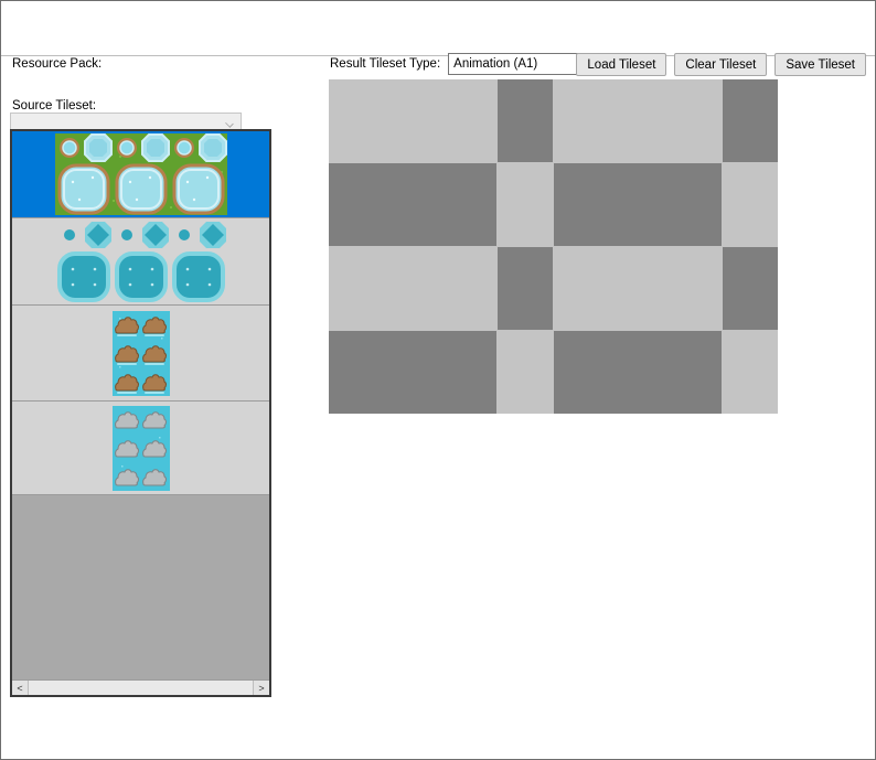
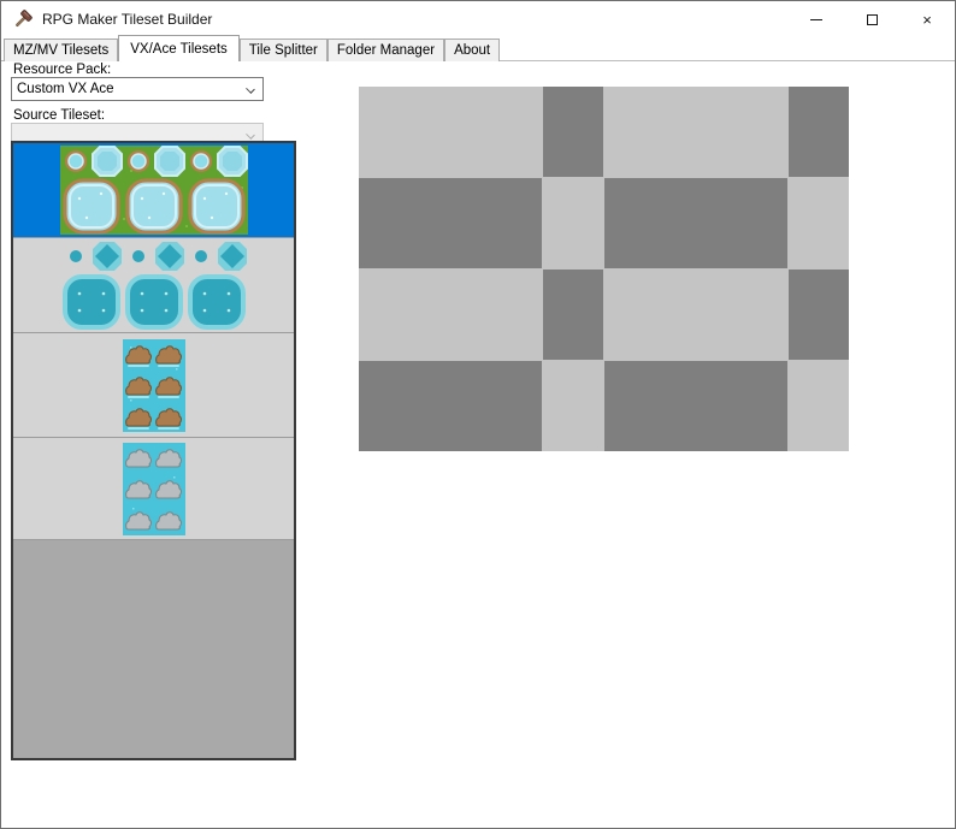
+ RPG Maker Tileset Builder
+ ×
+ MZ/MV Tilesets
+ VX/Ace Tilesets
+ Tile Splitter
+ Folder Manager
+ About
  Resource Pack:
+ Custom VX Ace
  Source Tileset:
- <
- >
- Result Tileset Type:
- Animation (A1)
- Load Tileset
- Clear Tileset
- Save Tileset
